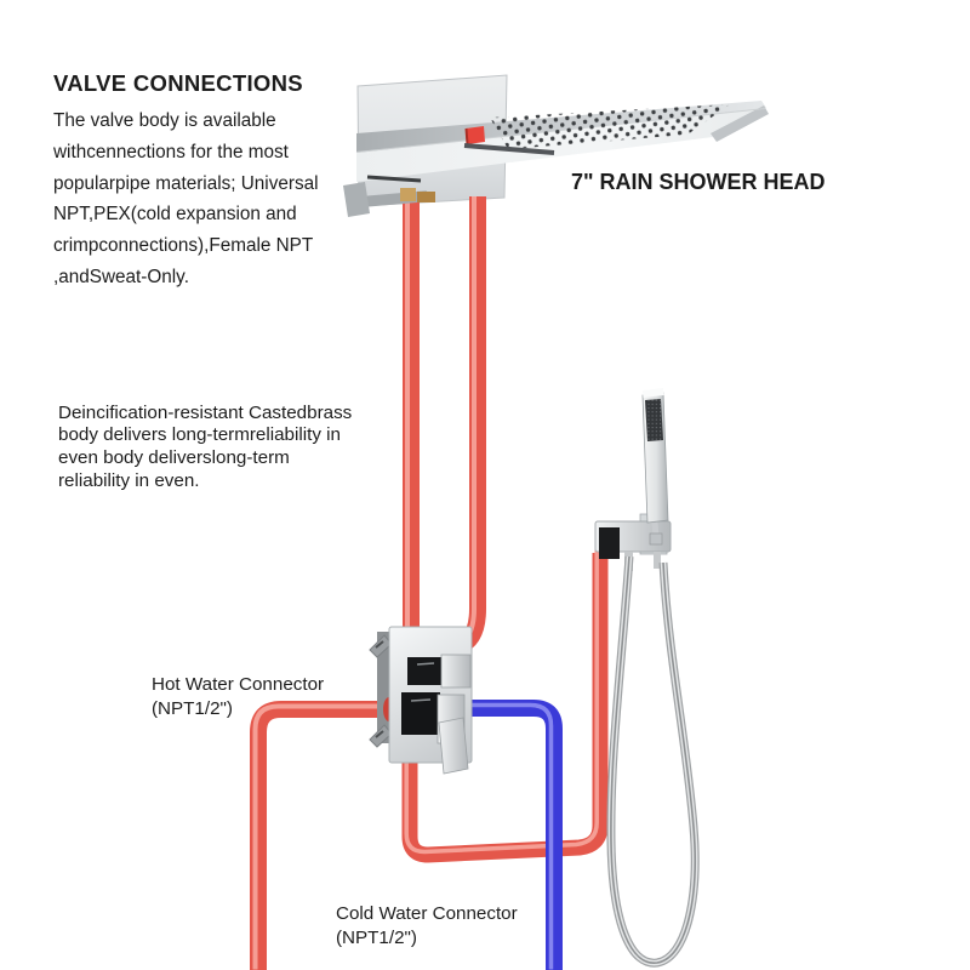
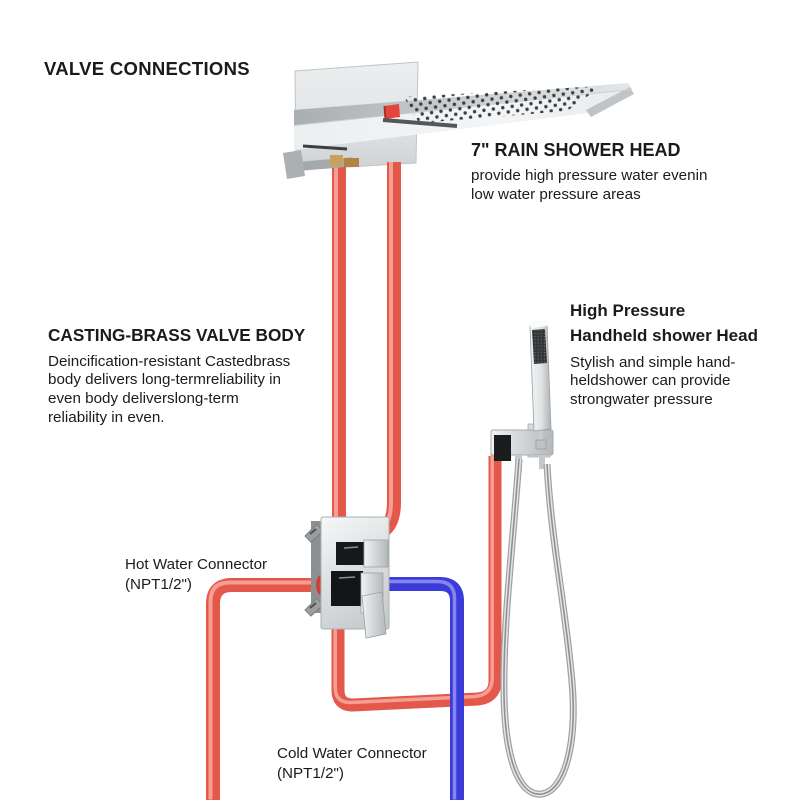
  VALVE CONNECTIONS
- The valve body is available
- withcennections for the most
- popularpipe materials; Universal
- NPT,PEX(cold expansion and
- crimpconnections),Female NPT
- ,andSweat-Only.
  7" RAIN SHOWER HEAD
+ provide high pressure water evenin
+ low water pressure areas
+ CASTING-BRASS VALVE BODY
  Deincification-resistant Castedbrass
  body delivers long-termreliability in
  even body deliverslong-term
  reliability in even.
+ High Pressure
+ Handheld shower Head
+ Stylish and simple hand-
+ heldshower can provide
+ strongwater pressure
  Hot Water Connector
  (NPT1/2")
  Cold Water Connector
  (NPT1/2")
